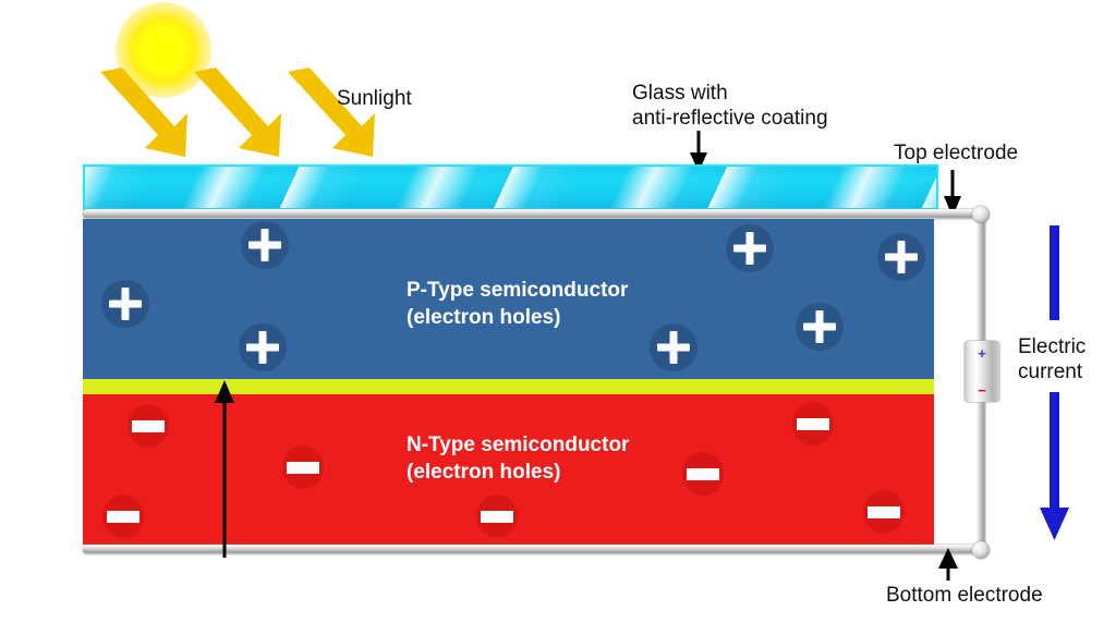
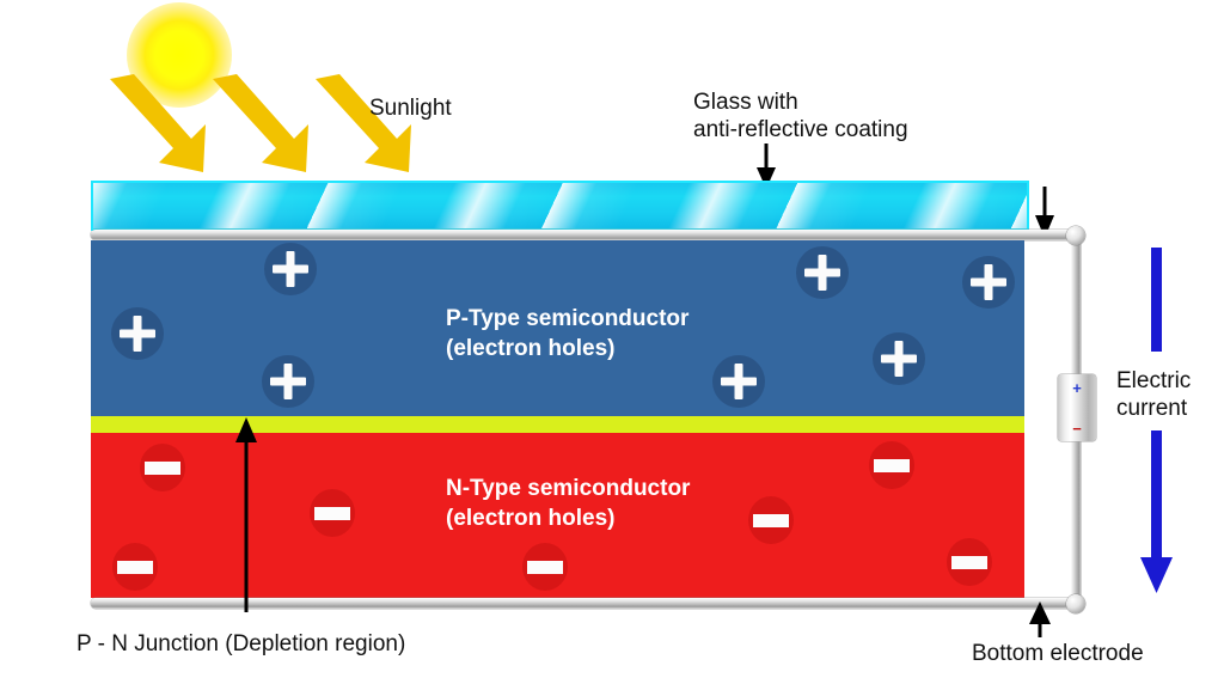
  Sunlight
  Glass with
  anti-reflective coating
- Top electrode
  P-Type semiconductor
  (electron holes)
  N-Type semiconductor
  (electron holes)
+ P - N Junction (Depletion region)
  Bottom electrode
  +
  −
  Electric
  current
